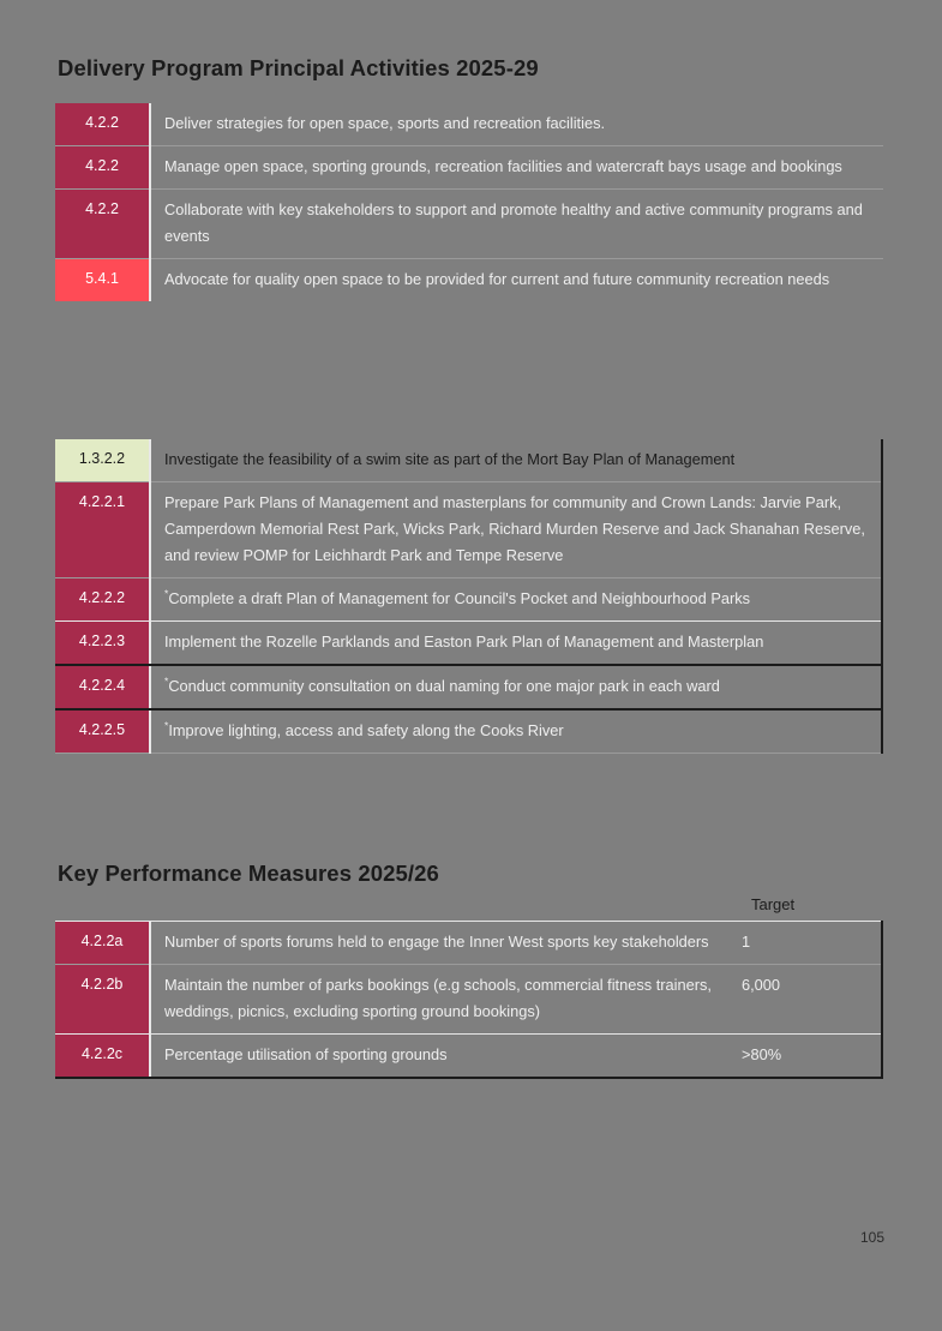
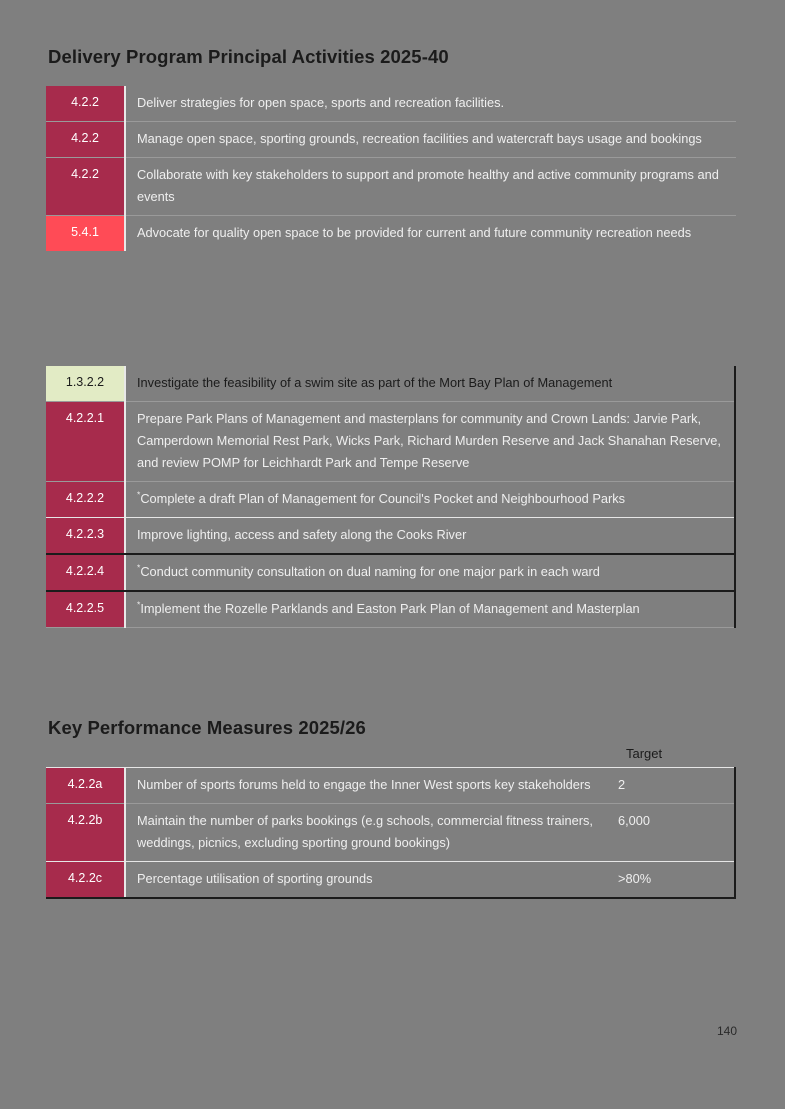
- Delivery Program Principal Activities 2025-29
+ Delivery Program Principal Activities 2025-40
  4.2.2	Deliver strategies for open space, sports and recreation facilities.
  4.2.2	Manage open space, sporting grounds, recreation facilities and watercraft bays usage and bookings
  4.2.2	Collaborate with key stakeholders to support and promote healthy and active community programs and events
  5.4.1	Advocate for quality open space to be provided for current and future community recreation needs
  1.3.2.2	Investigate the feasibility of a swim site as part of the Mort Bay Plan of Management
  4.2.2.1	Prepare Park Plans of Management and masterplans for community and Crown Lands: Jarvie Park, Camperdown Memorial Rest Park, Wicks Park, Richard Murden Reserve and Jack Shanahan Reserve, and review POMP for Leichhardt Park and Tempe Reserve
  4.2.2.2	*Complete a draft Plan of Management for Council's Pocket and Neighbourhood Parks
- 4.2.2.3	Implement the Rozelle Parklands and Easton Park Plan of Management and Masterplan
+ 4.2.2.3	Improve lighting, access and safety along the Cooks River
  4.2.2.4	*Conduct community consultation on dual naming for one major park in each ward
- 4.2.2.5	*Improve lighting, access and safety along the Cooks River
+ 4.2.2.5	*Implement the Rozelle Parklands and Easton Park Plan of Management and Masterplan
  Key Performance Measures 2025/26
  Target
- 4.2.2a	Number of sports forums held to engage the Inner West sports key stakeholders	1
+ 4.2.2a	Number of sports forums held to engage the Inner West sports key stakeholders	2
  4.2.2b	Maintain the number of parks bookings (e.g schools, commercial fitness trainers, weddings, picnics, excluding sporting ground bookings)	6,000
  4.2.2c	Percentage utilisation of sporting grounds	>80%
- 105
+ 140
